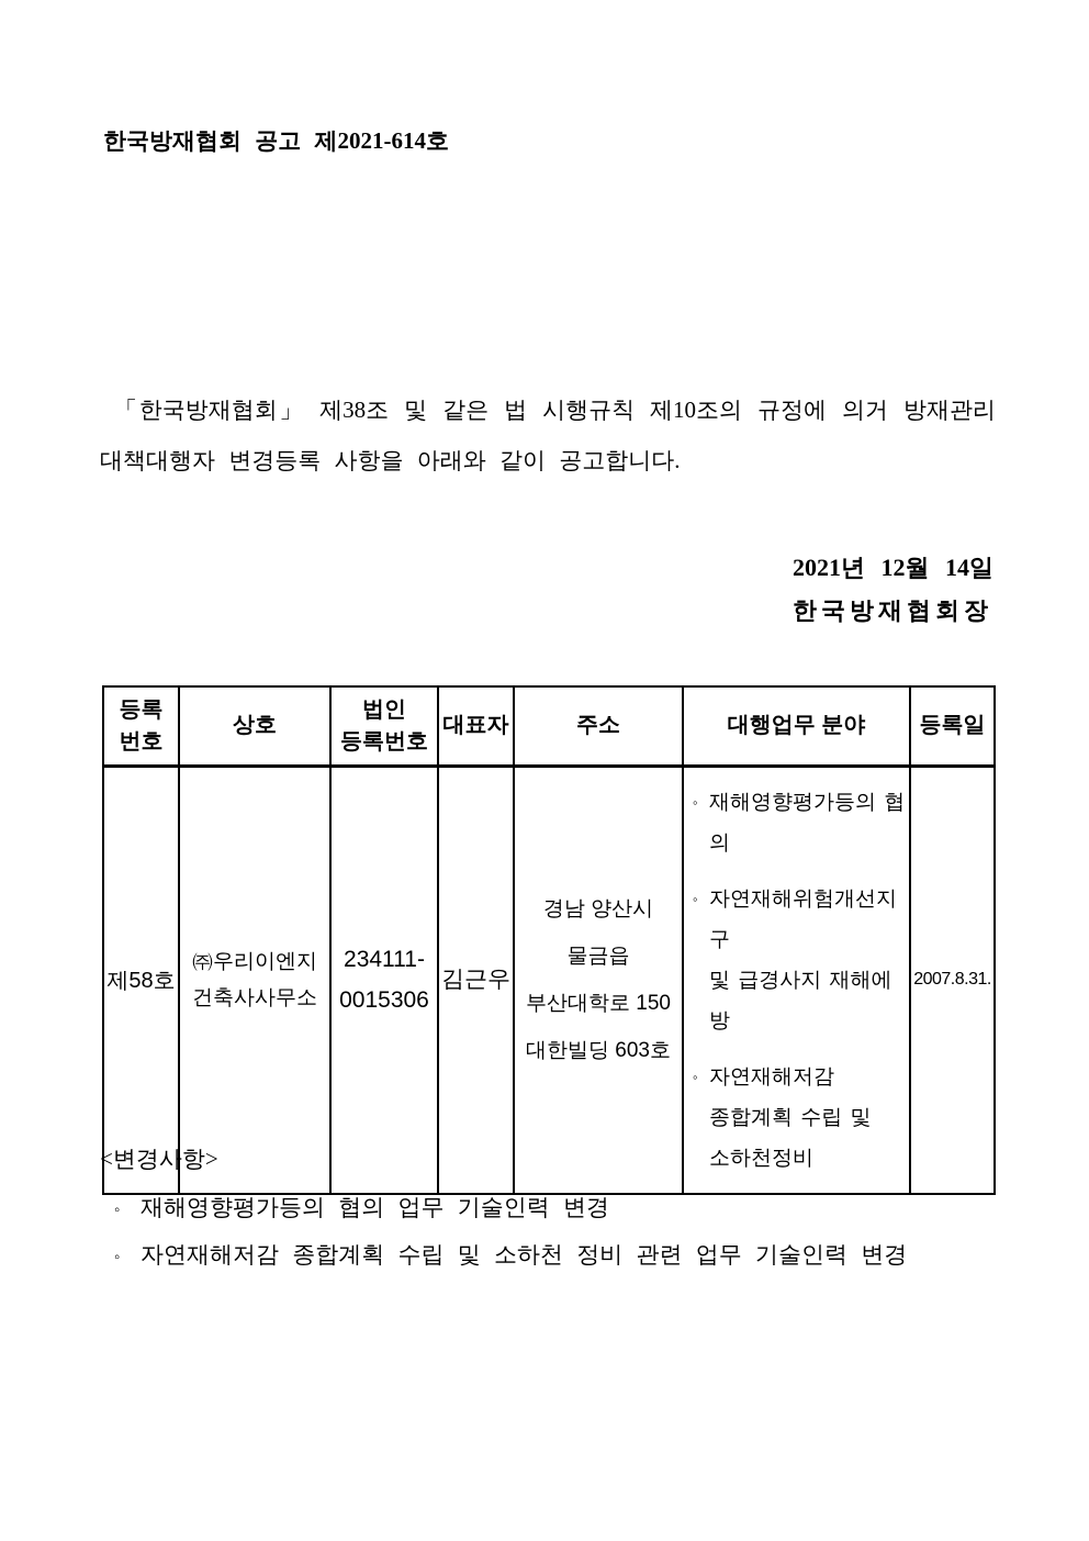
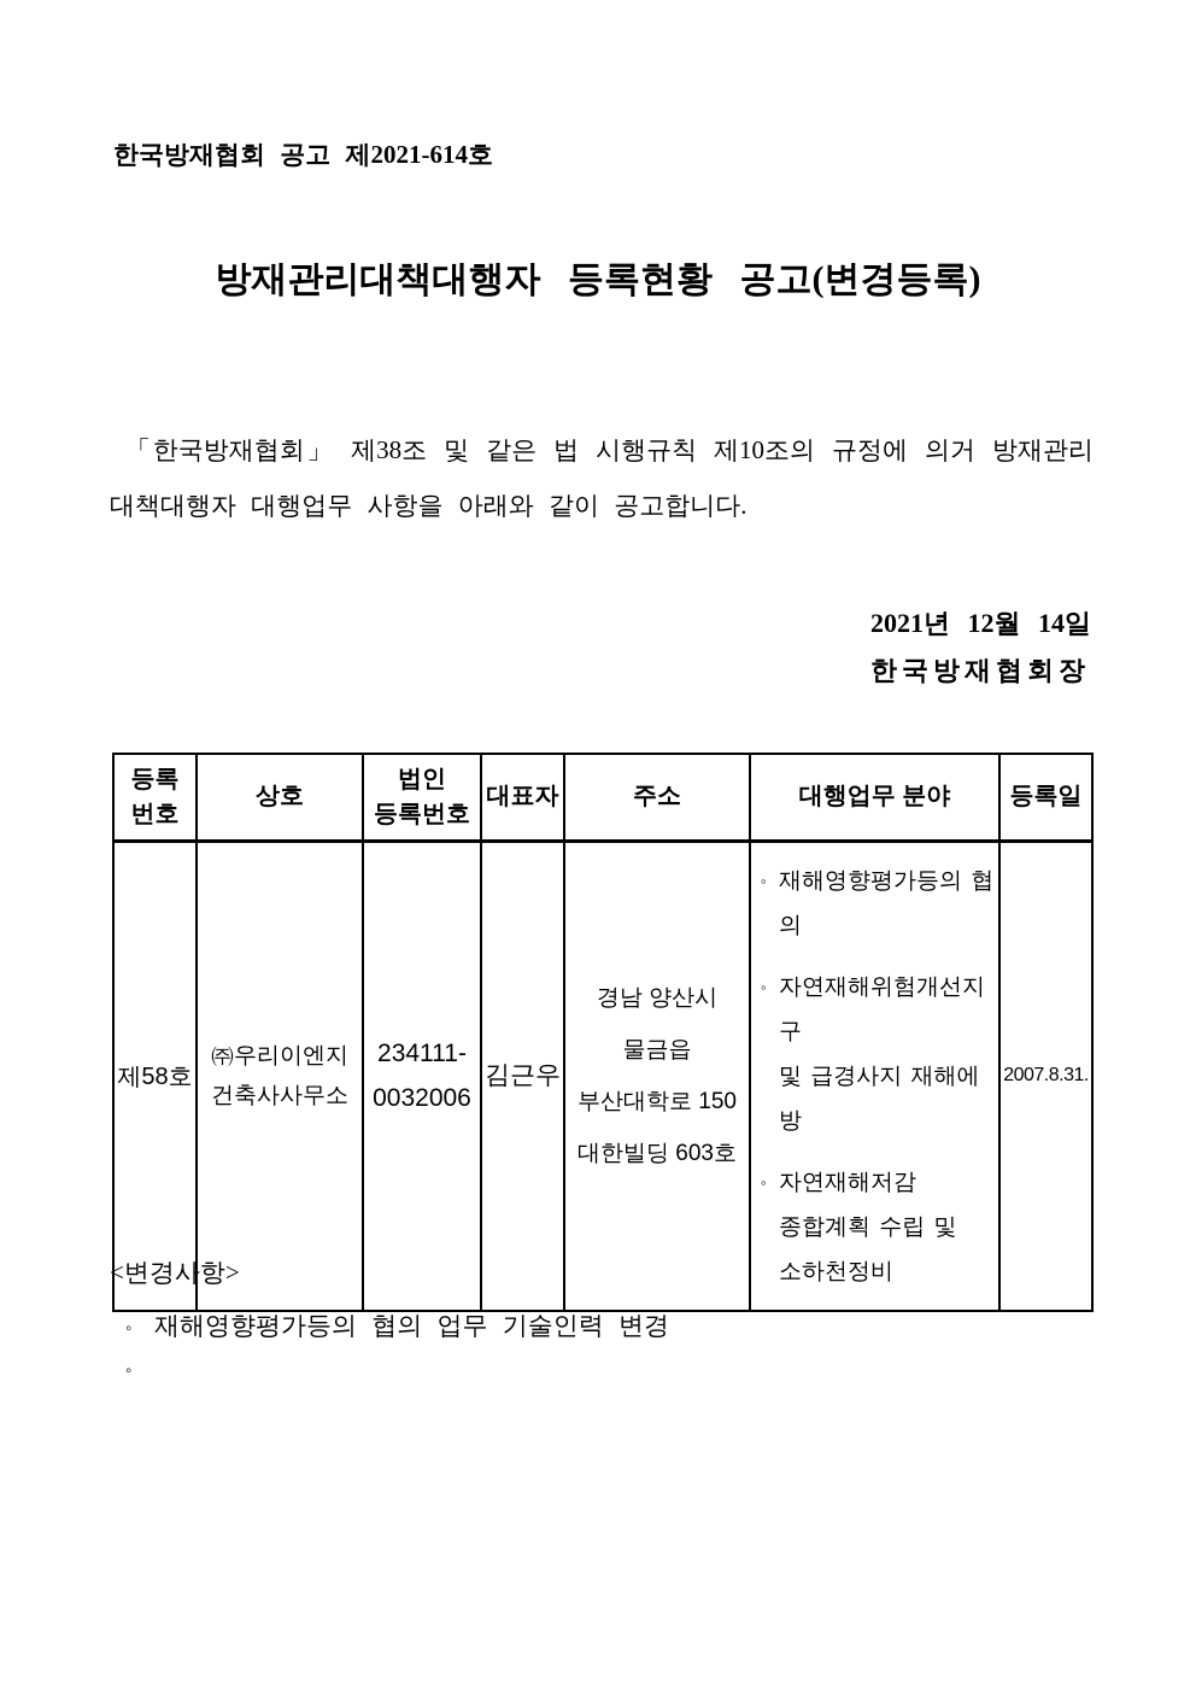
  한국방재협회 공고 제2021-614호
+ 방재관리대책대행자 등록현황 공고(변경등록)
  「한국방재협회」 제38조 및 같은 법 시행규칙 제10조의 규정에 의거 방재관리
- 대책대행자 변경등록 사항을 아래와 같이 공고합니다.
+ 대책대행자 대행업무 사항을 아래와 같이 공고합니다.
  2021년 12월 14일
  한국방재협회장
  등록 번호	상호	법인 등록번호	대표자	주소	대행업무 분야	등록일
- 제58호	㈜우리이엔지 건축사사무소	234111- 0015306	김근우	경남 양산시 물금읍 부산대학로 150 대한빌딩 603호	◦ 재해영향평가등의 협의 ◦ 자연재해위험개선지구 및 급경사지 재해에방 ◦ 자연재해저감 종합계획 수립 및 소하천정비	2007.8.31.
+ 제58호	㈜우리이엔지 건축사사무소	234111- 0032006	김근우	경남 양산시 물금읍 부산대학로 150 대한빌딩 603호	◦ 재해영향평가등의 협의 ◦ 자연재해위험개선지구 및 급경사지 재해에방 ◦ 자연재해저감 종합계획 수립 및 소하천정비	2007.8.31.
  <변경사항>
  ◦
  재해영향평가등의 협의 업무 기술인력 변경
  ◦
- 자연재해저감 종합계획 수립 및 소하천 정비 관련 업무 기술인력 변경
